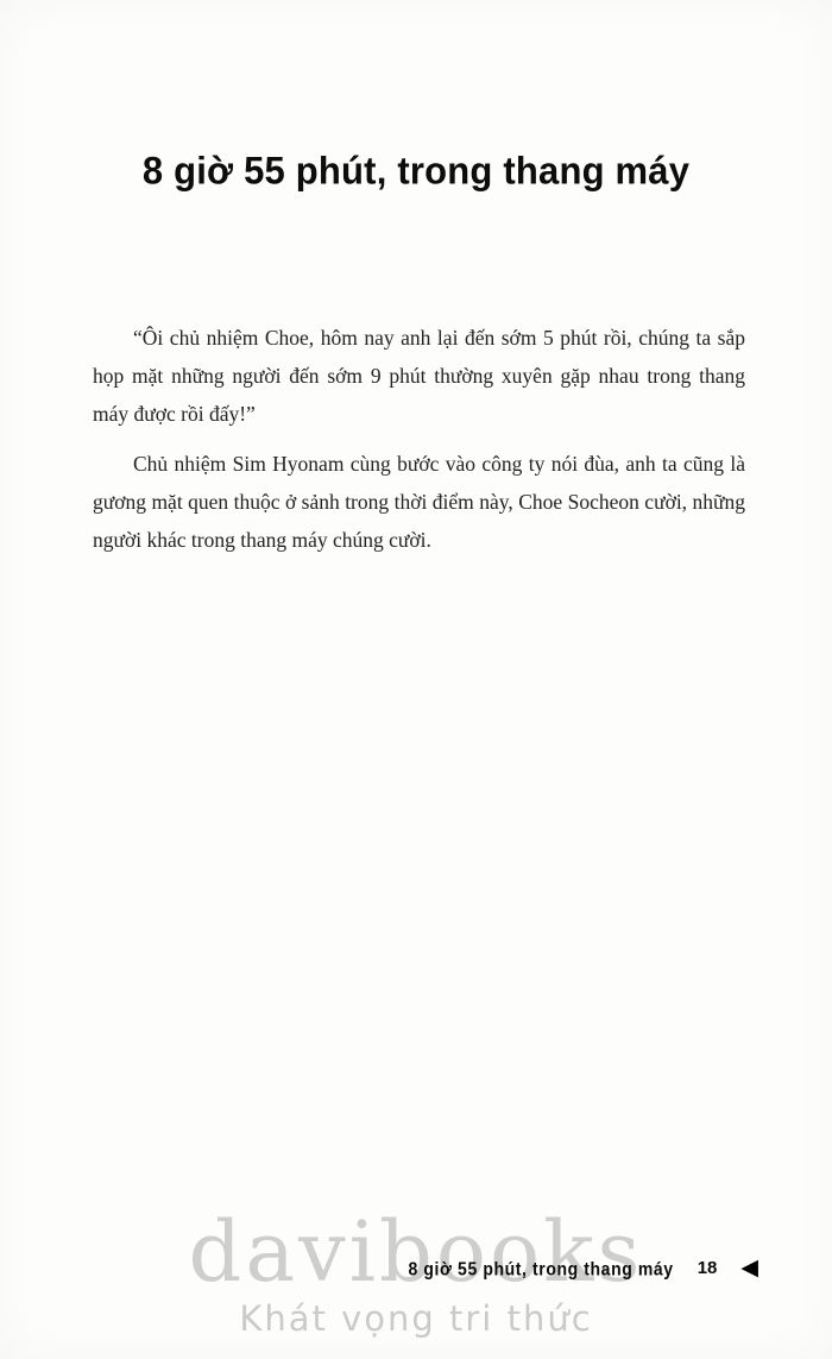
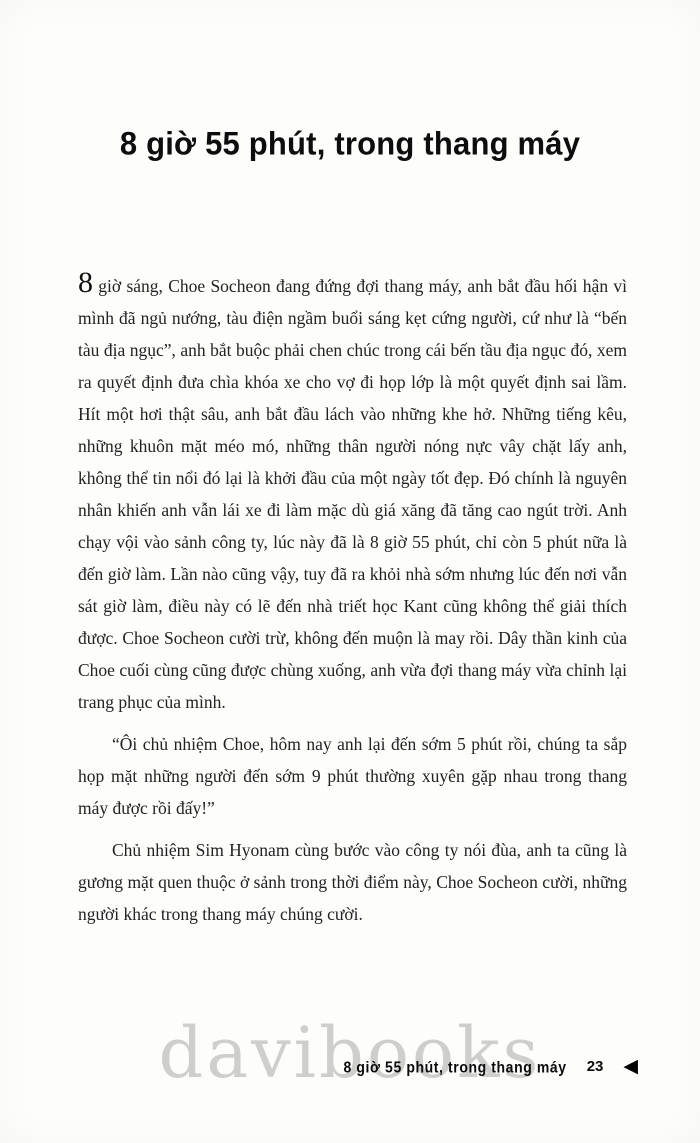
  8 giờ 55 phút, trong thang máy
+ 8 giờ sáng, Choe Socheon đang đứng đợi thang máy, anh bắt đầu hối hận vì mình đã ngủ nướng, tàu điện ngầm buổi sáng kẹt cứng người, cứ như là “bến tàu địa ngục”, anh bắt buộc phải chen chúc trong cái bến tầu địa ngục đó, xem ra quyết định đưa chìa khóa xe cho vợ đi họp lớp là một quyết định sai lầm. Hít một hơi thật sâu, anh bắt đầu lách vào những khe hở. Những tiếng kêu, những khuôn mặt méo mó, những thân người nóng nực vây chặt lấy anh, không thể tin nổi đó lại là khởi đầu của một ngày tốt đẹp. Đó chính là nguyên nhân khiến anh vẫn lái xe đi làm mặc dù giá xăng đã tăng cao ngút trời. Anh chạy vội vào sảnh công ty, lúc này đã là 8 giờ 55 phút, chỉ còn 5 phút nữa là đến giờ làm. Lần nào cũng vậy, tuy đã ra khỏi nhà sớm nhưng lúc đến nơi vẫn sát giờ làm, điều này có lẽ đến nhà triết học Kant cũng không thể giải thích được. Choe Socheon cười trừ, không đến muộn là may rồi. Dây thần kinh của Choe cuối cùng cũng được chùng xuống, anh vừa đợi thang máy vừa chỉnh lại trang phục của mình.
  “Ôi chủ nhiệm Choe, hôm nay anh lại đến sớm 5 phút rồi, chúng ta sắp họp mặt những người đến sớm 9 phút thường xuyên gặp nhau trong thang máy được rồi đấy!”
  Chủ nhiệm Sim Hyonam cùng bước vào công ty nói đùa, anh ta cũng là gương mặt quen thuộc ở sảnh trong thời điểm này, Choe Socheon cười, những người khác trong thang máy chúng cười.
  davibooks
- Khát vọng tri thức
  8 giờ 55 phút, trong thang máy
- 18
+ 23
  ◀
